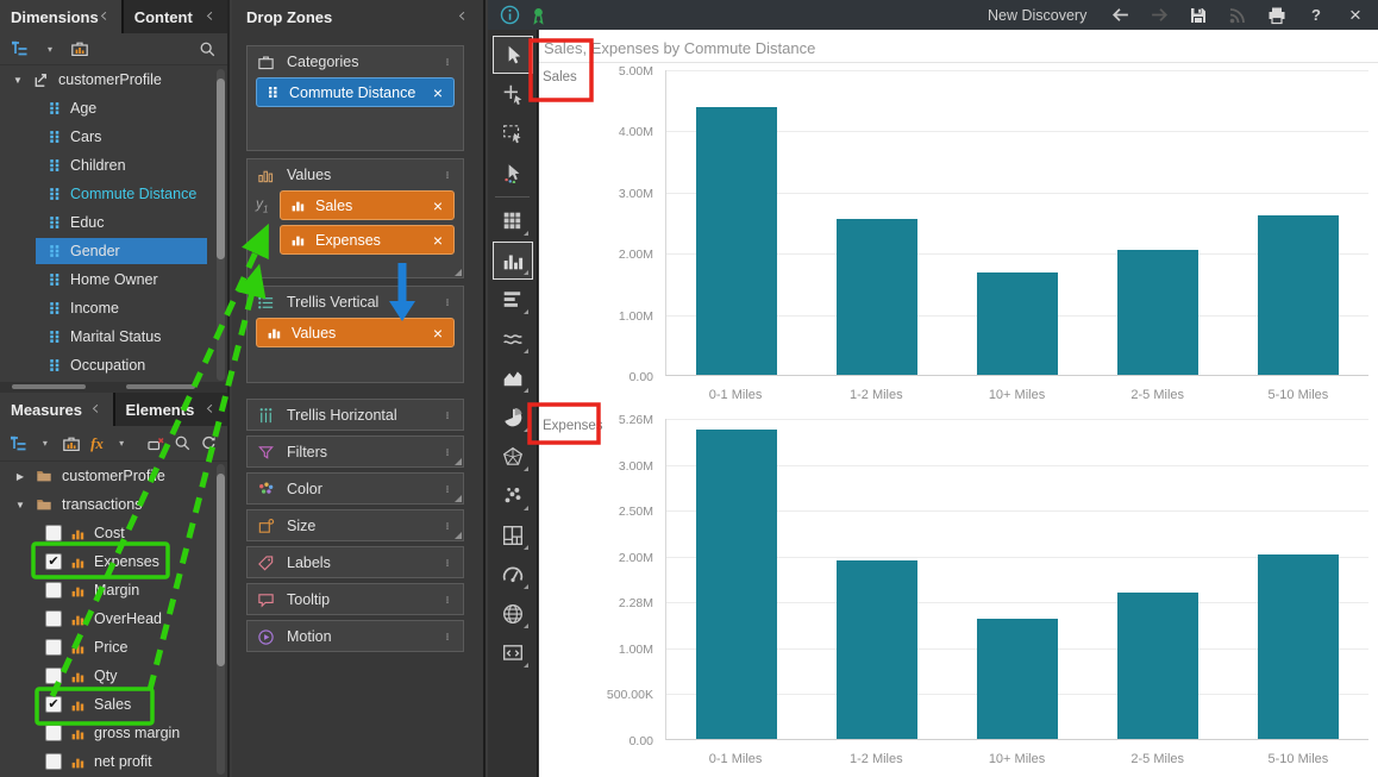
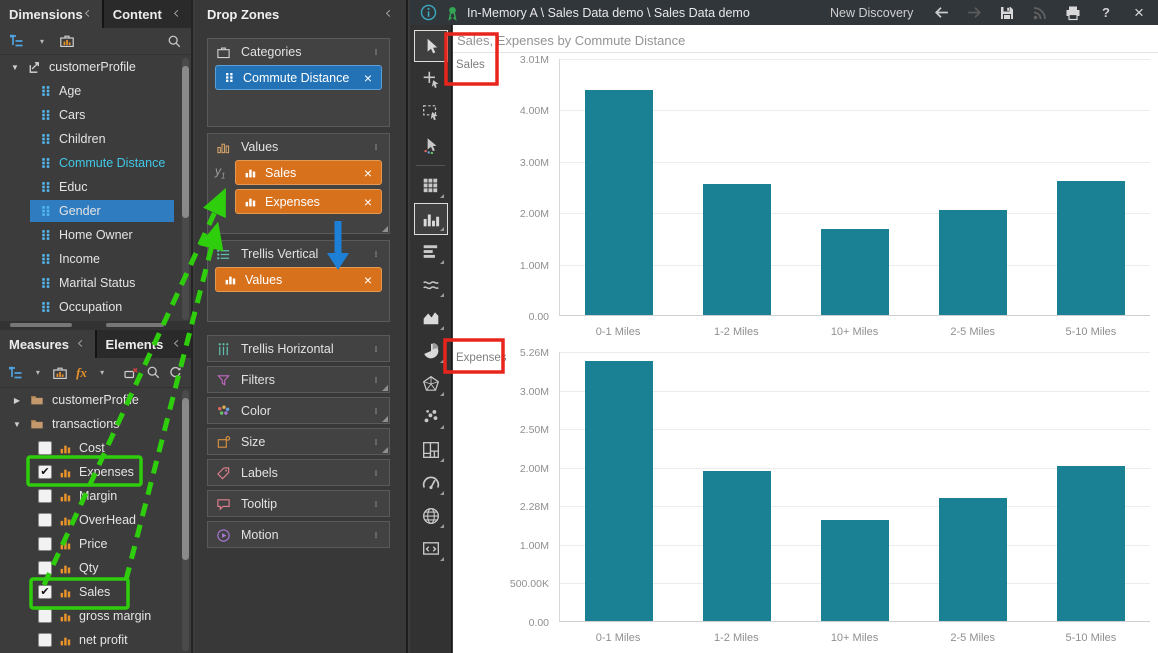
  Dimensions
  Content
  ▾
  ▼
  customerProfile
  Age
  Cars
  Children
  Commute Distance
  Educ
  Gender
  Home Owner
  Income
  Marital Status
  Occupation
  Measures
  Elemens
  ▾
  fx
  ▾
  ▶
  customerProfe
  ▼
  transaction
  Cost
  ✔
  Expenses
  argin
  OverHead
  Price
  Qty
  ✔
  Sales
  gross margin
  net profit
  Drop Zones
  Categories
  Commute Distance
  ×
  Values
  y1
  Sales
  ×
  Expenses
  ×
  Trellis Vertical
  Values
  ×
  Trellis Horizontal
  Filters
  Color
  Size
  Labels
  Tooltip
  Motion
+ In-Memory A \ Sales Data demo \ Sales Data demo
  New Discovery
  ?
  ×
  Sales, Expenses by Commute Distance
  Sales
- 5.00M
+ 3.01M
  4.00M
  3.00M
  2.00M
  1.00M
  0.00
  0-1 Miles
  1-2 Miles
  10+ Miles
  2-5 Miles
  5-10 Miles
  Expense
  5.26M
  3.00M
  2.50M
  2.00M
  2.28M
  1.00M
  500.00K
  0.00
  0-1 Miles
  1-2 Miles
  10+ Miles
  2-5 Miles
  5-10 Miles
